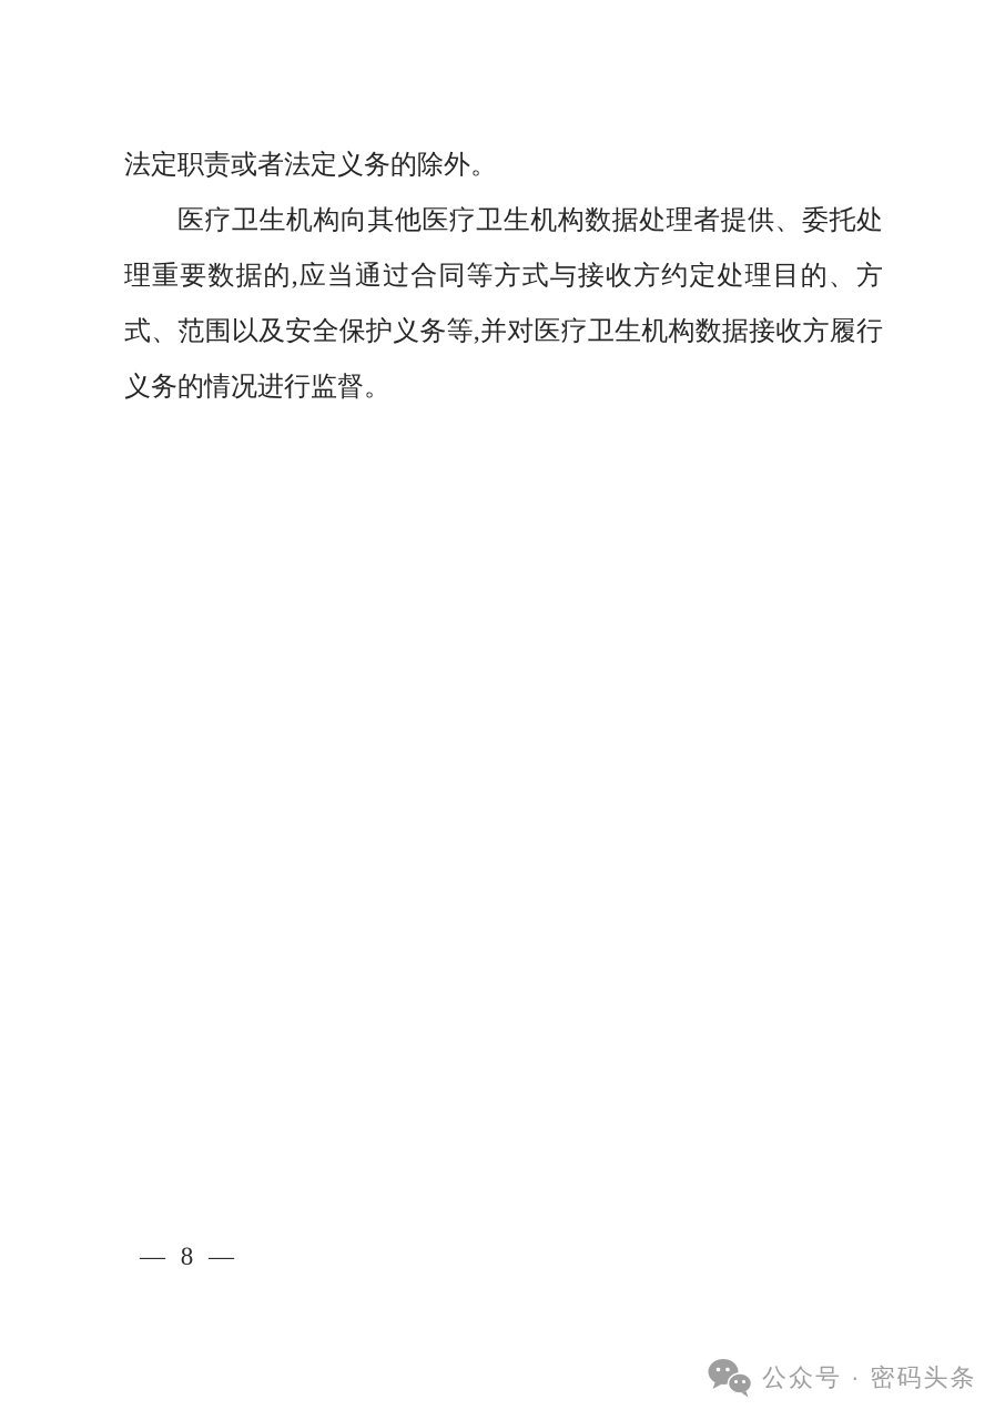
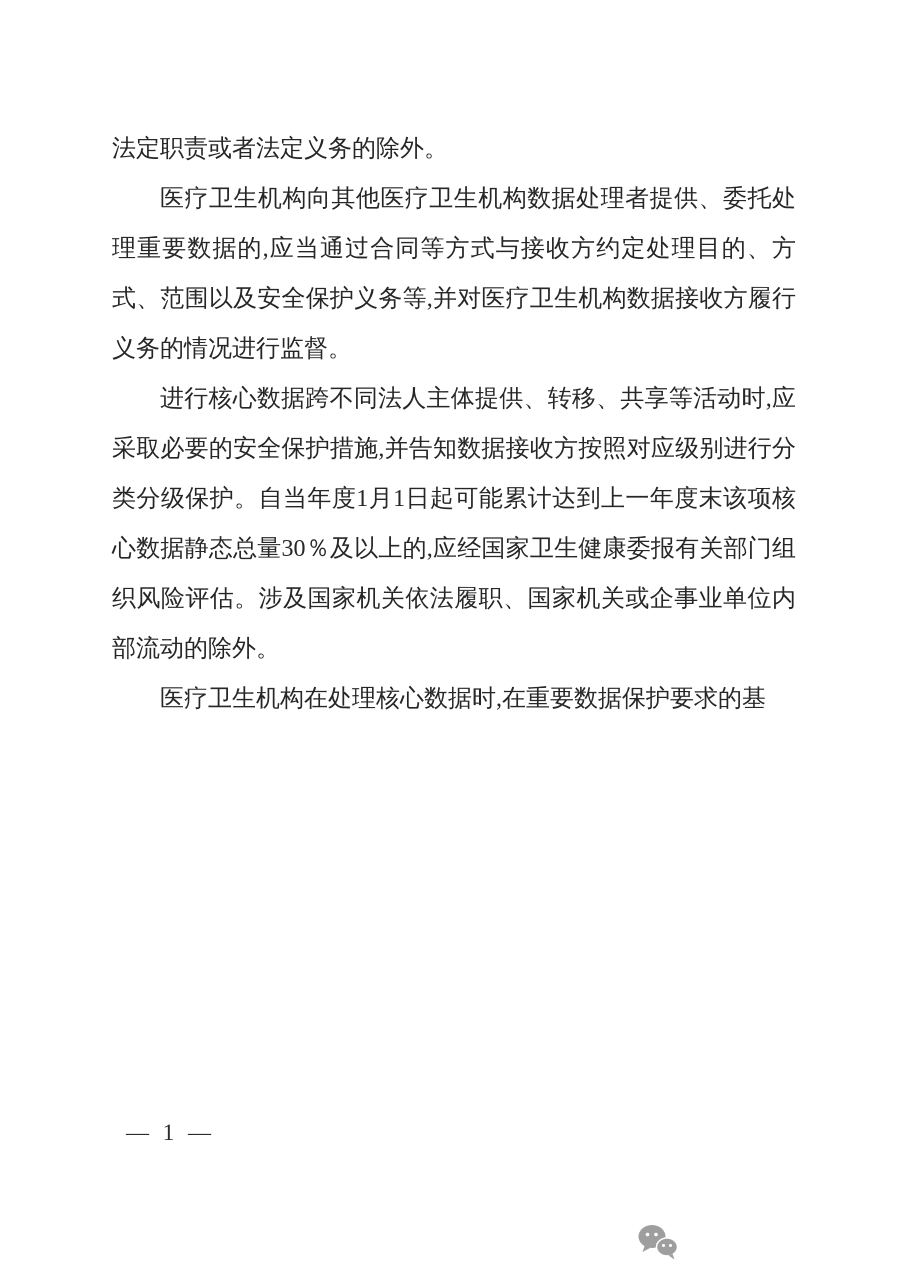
  法定职责或者法定义务的除外。
  医疗卫生机构向其他医疗卫生机构数据处理者提供、委托处理重要数据的,应当通过合同等方式与接收方约定处理目的、方式、范围以及安全保护义务等,并对医疗卫生机构数据接收方履行义务的情况进行监督。
+ 进行核心数据跨不同法人主体提供、转移、共享等活动时,应采取必要的安全保护措施,并告知数据接收方按照对应级别进行分类分级保护。自当年度1月1日起可能累计达到上一年度末该项核心数据静态总量30％及以上的,应经国家卫生健康委报有关部门组织风险评估。涉及国家机关依法履职、国家机关或企事业单位内部流动的除外。
+ 医疗卫生机构在处理核心数据时,在重要数据保护要求的基
- — 8 —
+ — 1 —
- 公众号 · 密码头条
